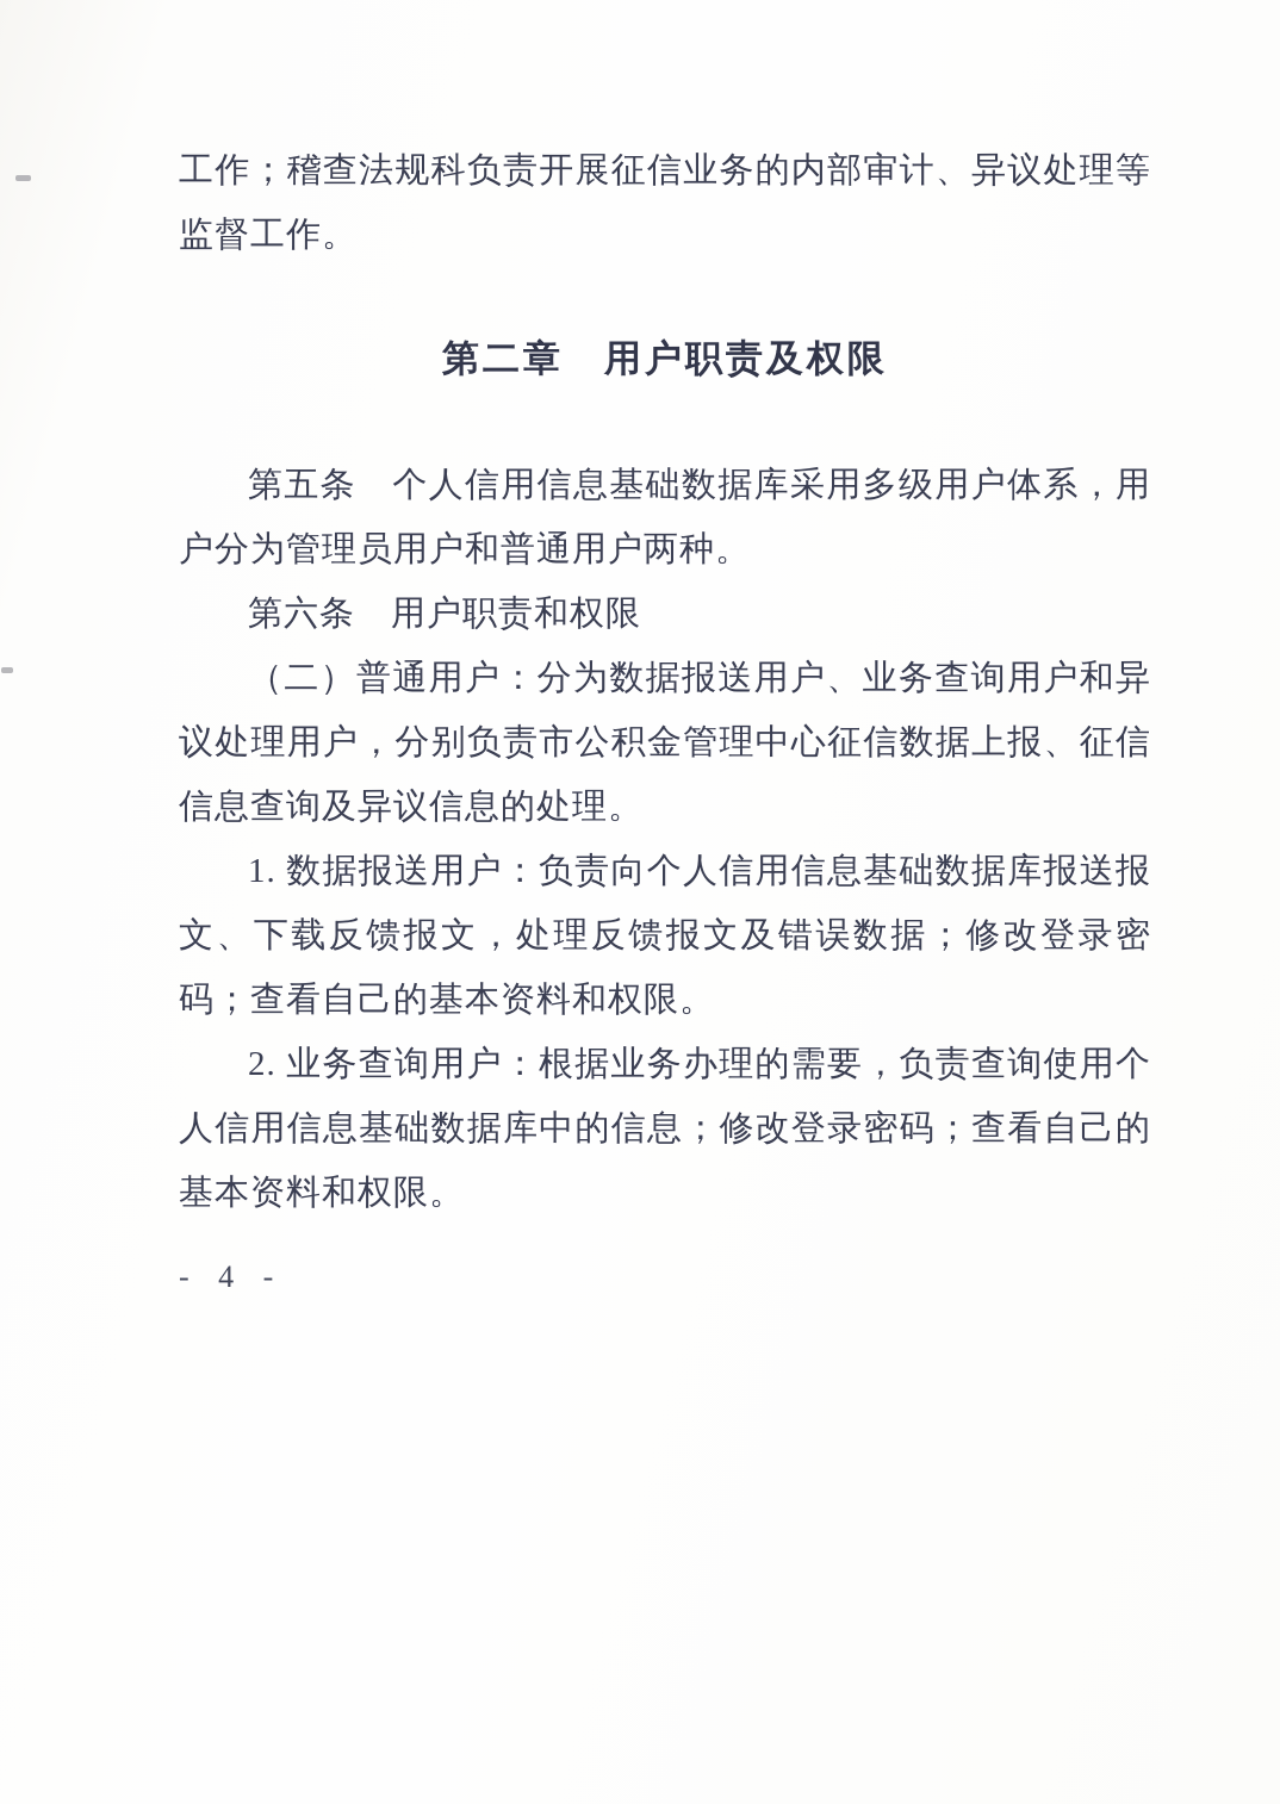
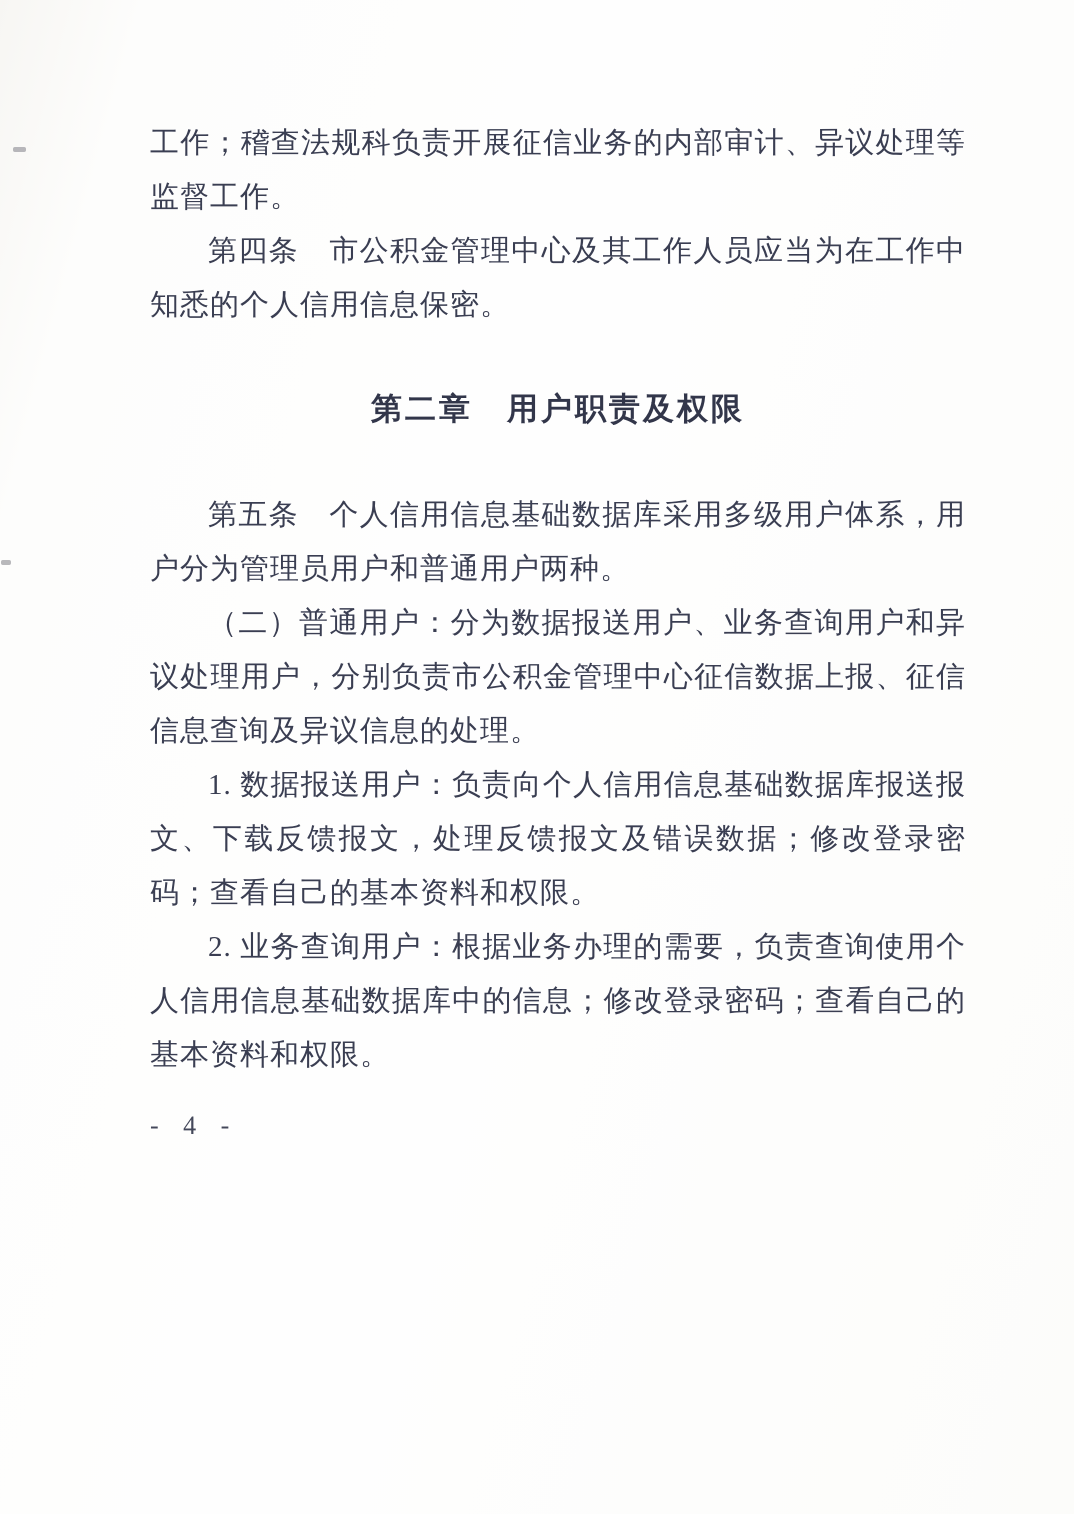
  工作；稽查法规科负责开展征信业务的内部审计、异议处理等监督工作。
+ 第四条 市公积金管理中心及其工作人员应当为在工作中知悉的个人信用信息保密。
  第二章 用户职责及权限
  第五条 个人信用信息基础数据库采用多级用户体系，用户分为管理员用户和普通用户两种。
- 第六条 用户职责和权限
  （二）普通用户：分为数据报送用户、业务查询用户和异议处理用户，分别负责市公积金管理中心征信数据上报、征信信息查询及异议信息的处理。
  1. 数据报送用户：负责向个人信用信息基础数据库报送报文、下载反馈报文，处理反馈报文及错误数据；修改登录密码；查看自己的基本资料和权限。
  2. 业务查询用户：根据业务办理的需要，负责查询使用个人信用信息基础数据库中的信息；修改登录密码；查看自己的基本资料和权限。
  - 4 -
